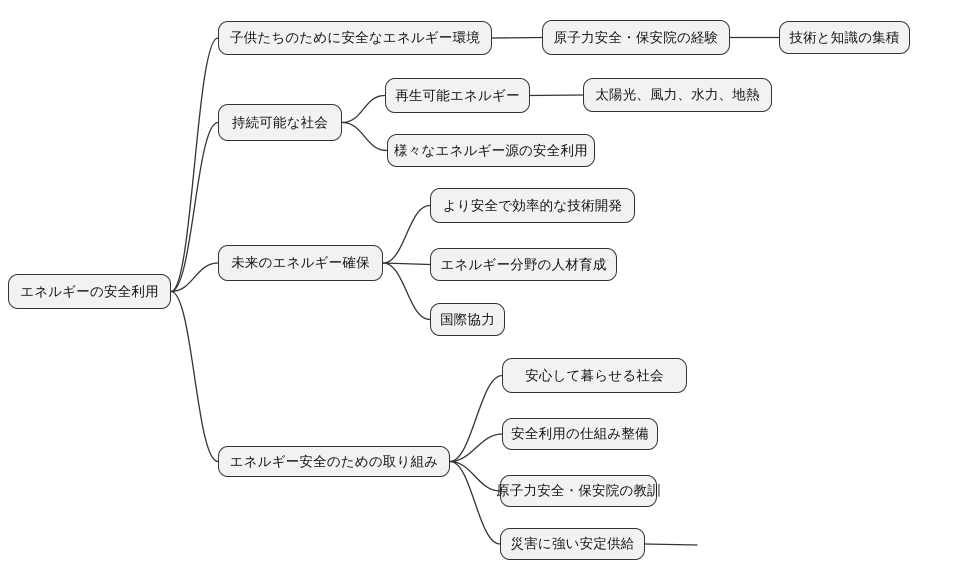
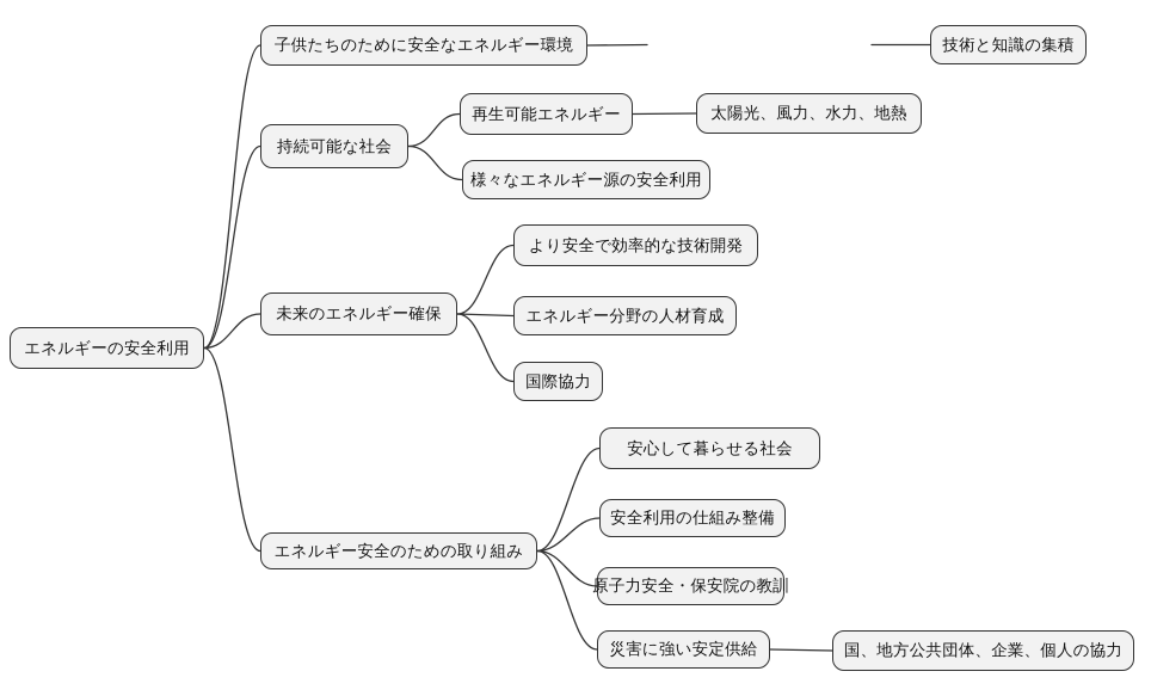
  エネルギーの安全利用
  子供たちのために安全なエネルギー環境
- 原子力安全・保安院の経験
  技術と知識の集積
  持続可能な社会
  再生可能エネルギー
  太陽光、風力、水力、地熱
  様々なエネルギー源の安全利用
  未来のエネルギー確保
  より安全で効率的な技術開発
  エネルギー分野の人材育成
  国際協力
  エネルギー安全のための取り組み
  安心して暮らせる社会
  安全利用の仕組み整備
  原子力安全・保安院の教訓
  災害に強い安定供給
+ 国、地方公共団体、企業、個人の協力
